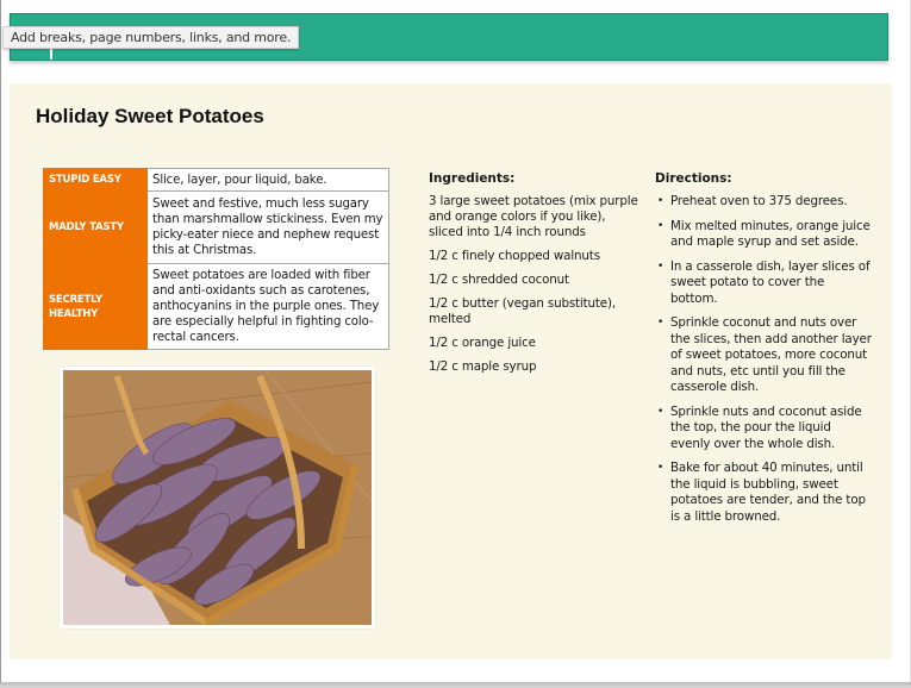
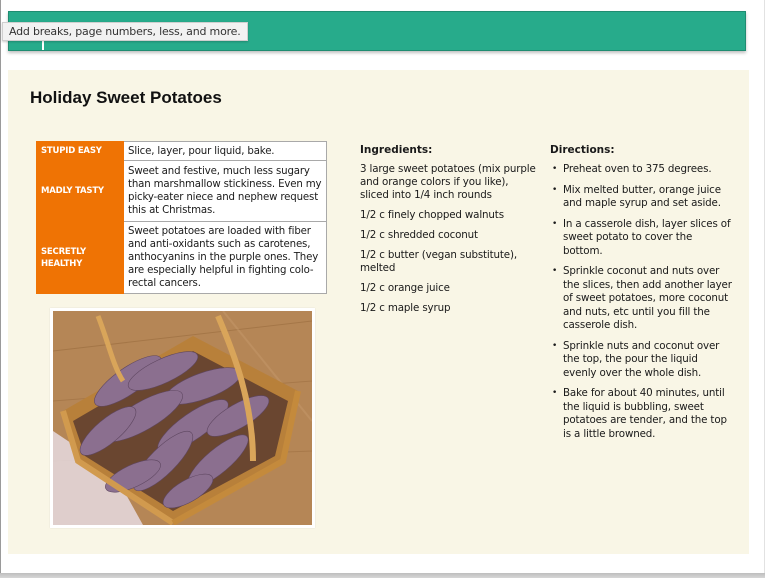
- Add breaks, page numbers, links, and more.
+ Add breaks, page numbers, less, and more.
  Holiday Sweet Potatoes
  STUPID EASY	Slice, layer, pour liquid, bake.
  MADLY TASTY	Sweet and festive, much less sugary than marshmallow stickiness. Even my picky-eater niece and nephew request this at Christmas.
  SECRETLY HEALTHY	Sweet potatoes are loaded with fiber and anti-oxidants such as carotenes, anthocyanins in the purple ones. They are especially helpful in fighting colo-rectal cancers.
  Ingredients:
  3 large sweet potatoes (mix purple and orange colors if you like), sliced into 1/4 inch rounds
  1/2 c finely chopped walnuts
  1/2 c shredded coconut
  1/2 c butter (vegan substitute), melted
  1/2 c orange juice
  1/2 c maple syrup
  Directions:
  •
  Preheat oven to 375 degrees.
  •
- Mix melted minutes, orange juice and maple syrup and set aside.
+ Mix melted butter, orange juice and maple syrup and set aside.
  •
  In a casserole dish, layer slices of sweet potato to cover the bottom.
  •
  Sprinkle coconut and nuts over the slices, then add another layer of sweet potatoes, more coconut and nuts, etc until you fill the casserole dish.
  •
- Sprinkle nuts and coconut aside the top, the pour the liquid evenly over the whole dish.
+ Sprinkle nuts and coconut over the top, the pour the liquid evenly over the whole dish.
  •
  Bake for about 40 minutes, until the liquid is bubbling, sweet potatoes are tender, and the top is a little browned.
